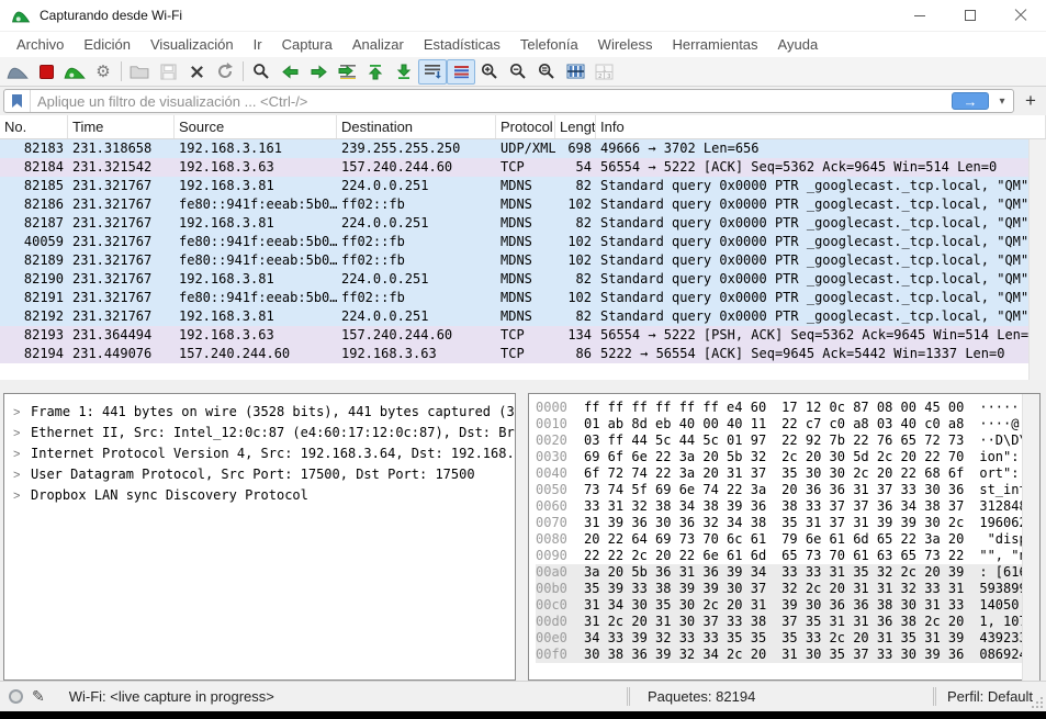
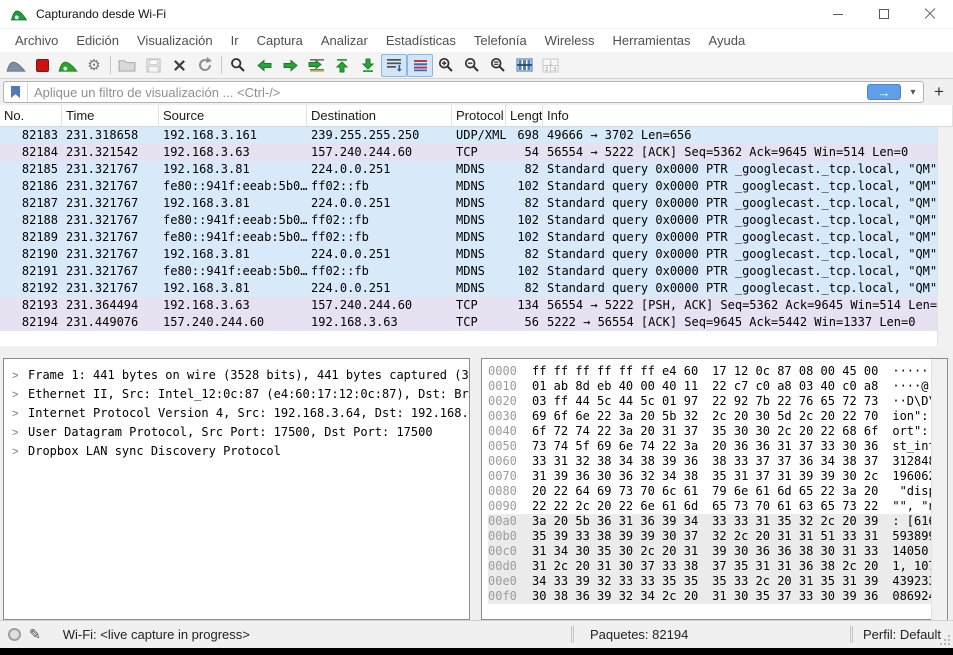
  Capturando desde Wi-Fi
  Archivo
  Edición
  Visualización
  Ir
  Captura
  Analizar
  Estadísticas
  Telefonía
  Wireless
  Herramientas
  Ayuda
  ⚙
  Aplique un filtro de visualización ... <Ctrl-/>
  →
  ▾
  +
  No.
  Time
  Source
  Destination
  Protocol
  Lengt
  Info
  82183
  231.318658
  192.168.3.161
  239.255.255.250
  UDP/XML
  698
  49666 → 3702 Len=656
  82184
  231.321542
  192.168.3.63
  157.240.244.60
  TCP
  54
  56554 → 5222 [ACK] Seq=5362 Ack=9645 Win=514 Len=0
  82185
  231.321767
  192.168.3.81
  224.0.0.251
  MDNS
  82
  Standard query 0x0000 PTR _googlecast._tcp.local, "QM"
  82186
  231.321767
  fe80::941f:eeab:5b0…
  ff02::fb
  MDNS
  102
  Standard query 0x0000 PTR _googlecast._tcp.local, "QM"
  82187
  231.321767
  192.168.3.81
  224.0.0.251
  MDNS
  82
  Standard query 0x0000 PTR _googlecast._tcp.local, "QM"
- 40059
+ 82188
  231.321767
  fe80::941f:eeab:5b0…
  ff02::fb
  MDNS
  102
  Standard query 0x0000 PTR _googlecast._tcp.local, "QM"
  82189
  231.321767
  fe80::941f:eeab:5b0…
  ff02::fb
  MDNS
  102
  Standard query 0x0000 PTR _googlecast._tcp.local, "QM"
  82190
  231.321767
  192.168.3.81
  224.0.0.251
  MDNS
  82
  Standard query 0x0000 PTR _googlecast._tcp.local, "QM"
  82191
  231.321767
  fe80::941f:eeab:5b0…
  ff02::fb
  MDNS
  102
  Standard query 0x0000 PTR _googlecast._tcp.local, "QM"
  82192
  231.321767
  192.168.3.81
  224.0.0.251
  MDNS
  82
  Standard query 0x0000 PTR _googlecast._tcp.local, "QM"
  82193
  231.364494
  192.168.3.63
  157.240.244.60
  TCP
  134
  56554 → 5222 [PSH, ACK] Seq=5362 Ack=9645 Win=514 Len=
  82194
  231.449076
  157.240.244.60
  192.168.3.63
  TCP
- 86
+ 56
  5222 → 56554 [ACK] Seq=9645 Ack=5442 Win=1337 Len=0
  > Frame 1: 441 bytes on wire (3528 bits), 441 bytes captured (3
  > Ethernet II, Src: Intel_12:0c:87 (e4:60:17:12:0c:87), Dst: Br
  > Internet Protocol Version 4, Src: 192.168.3.64, Dst: 192.168.
  > User Datagram Protocol, Src Port: 17500, Dst Port: 17500
  > Dropbox LAN sync Discovery Protocol
  0000 ff ff ff ff ff ff e4 60 17 12 0c 87 08 00 45 00 ·····
  0010 01 ab 8d eb 40 00 40 11 22 c7 c0 a8 03 40 c0 a8 ····@
  0020 03 ff 44 5c 44 5c 01 97 22 92 7b 22 76 65 72 73 ··D\D
  0030 69 6f 6e 22 3a 20 5b 32 2c 20 30 5d 2c 20 22 70 ion":
  0040 6f 72 74 22 3a 20 31 37 35 30 30 2c 20 22 68 6f ort":
  0050 73 74 5f 69 6e 74 22 3a 20 36 36 31 37 33 30 36 st_in
  0060 33 31 32 38 34 38 39 36 38 33 37 37 36 34 38 37 31284
  0070 31 39 36 30 36 32 34 38 35 31 37 31 39 39 30 2c 19606
  0080 20 22 64 69 73 70 6c 61 79 6e 61 6d 65 22 3a 20 "dis
  0090 22 22 2c 20 22 6e 61 6d 65 73 70 61 63 65 73 22 "", "
  00a0 3a 20 5b 36 31 36 39 34 33 33 31 35 32 2c 20 39 : [61
- 00b0 35 39 33 38 39 39 30 37 32 2c 20 31 31 32 33 31 59389
+ 00b0 35 39 33 38 39 39 30 37 32 2c 20 31 31 51 33 31 59389
  00c0 31 34 30 35 30 2c 20 31 39 30 36 36 38 30 31 33 14050
  00d0 31 2c 20 31 30 37 33 38 37 35 31 31 36 38 2c 20 1, 10
  00e0 34 33 39 32 33 33 35 35 35 33 2c 20 31 35 31 39 43923
  00f0 30 38 36 39 32 34 2c 20 31 30 35 37 33 30 39 36 08692
  ✎
  Wi-Fi: <live capture in progress>
  Paquetes: 82194
  Perfil: Defaul
